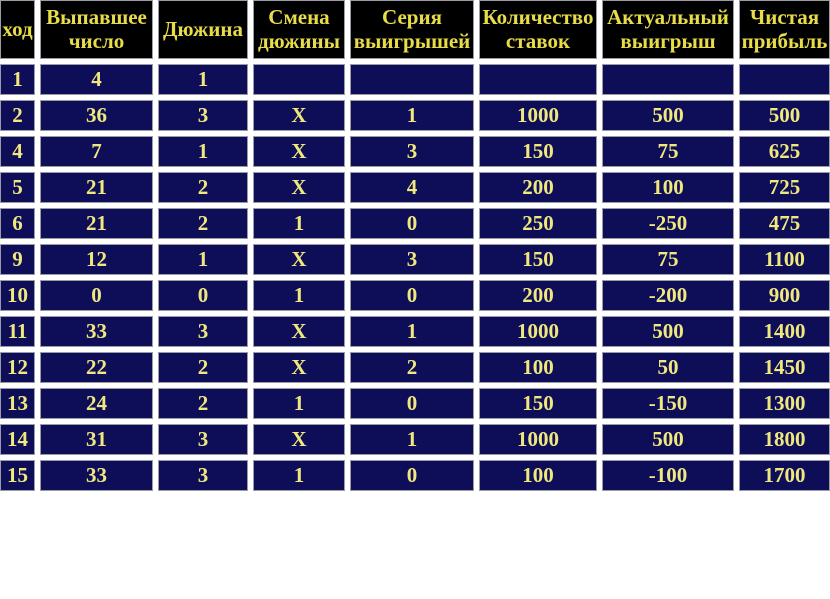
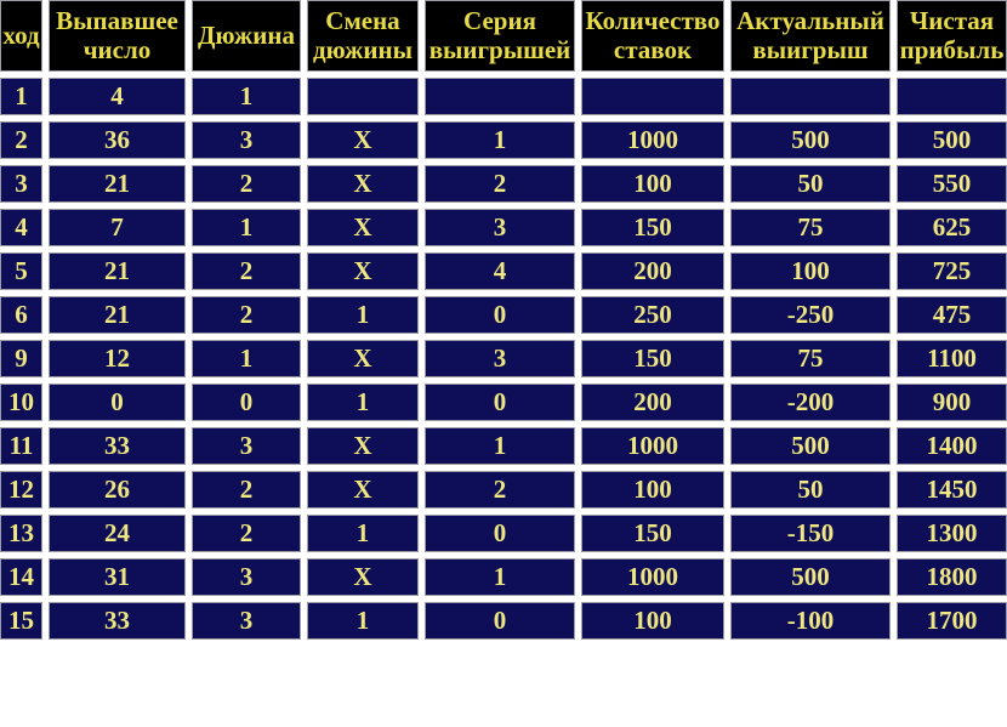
  ход	Выпавшее число	Дюжина	Смена дюжины	Серия выигрышей	Количество ставок	Актуальный выигрыш	Чистая прибыль
  1	4	1
  2	36	3	X	1	1000	500	500
+ 3	21	2	X	2	100	50	550
  4	7	1	X	3	150	75	625
  5	21	2	X	4	200	100	725
  6	21	2	1	0	250	-250	475
  9	12	1	X	3	150	75	1100
  10	0	0	1	0	200	-200	900
  11	33	3	X	1	1000	500	1400
- 12	22	2	X	2	100	50	1450
+ 12	26	2	X	2	100	50	1450
  13	24	2	1	0	150	-150	1300
  14	31	3	X	1	1000	500	1800
  15	33	3	1	0	100	-100	1700
